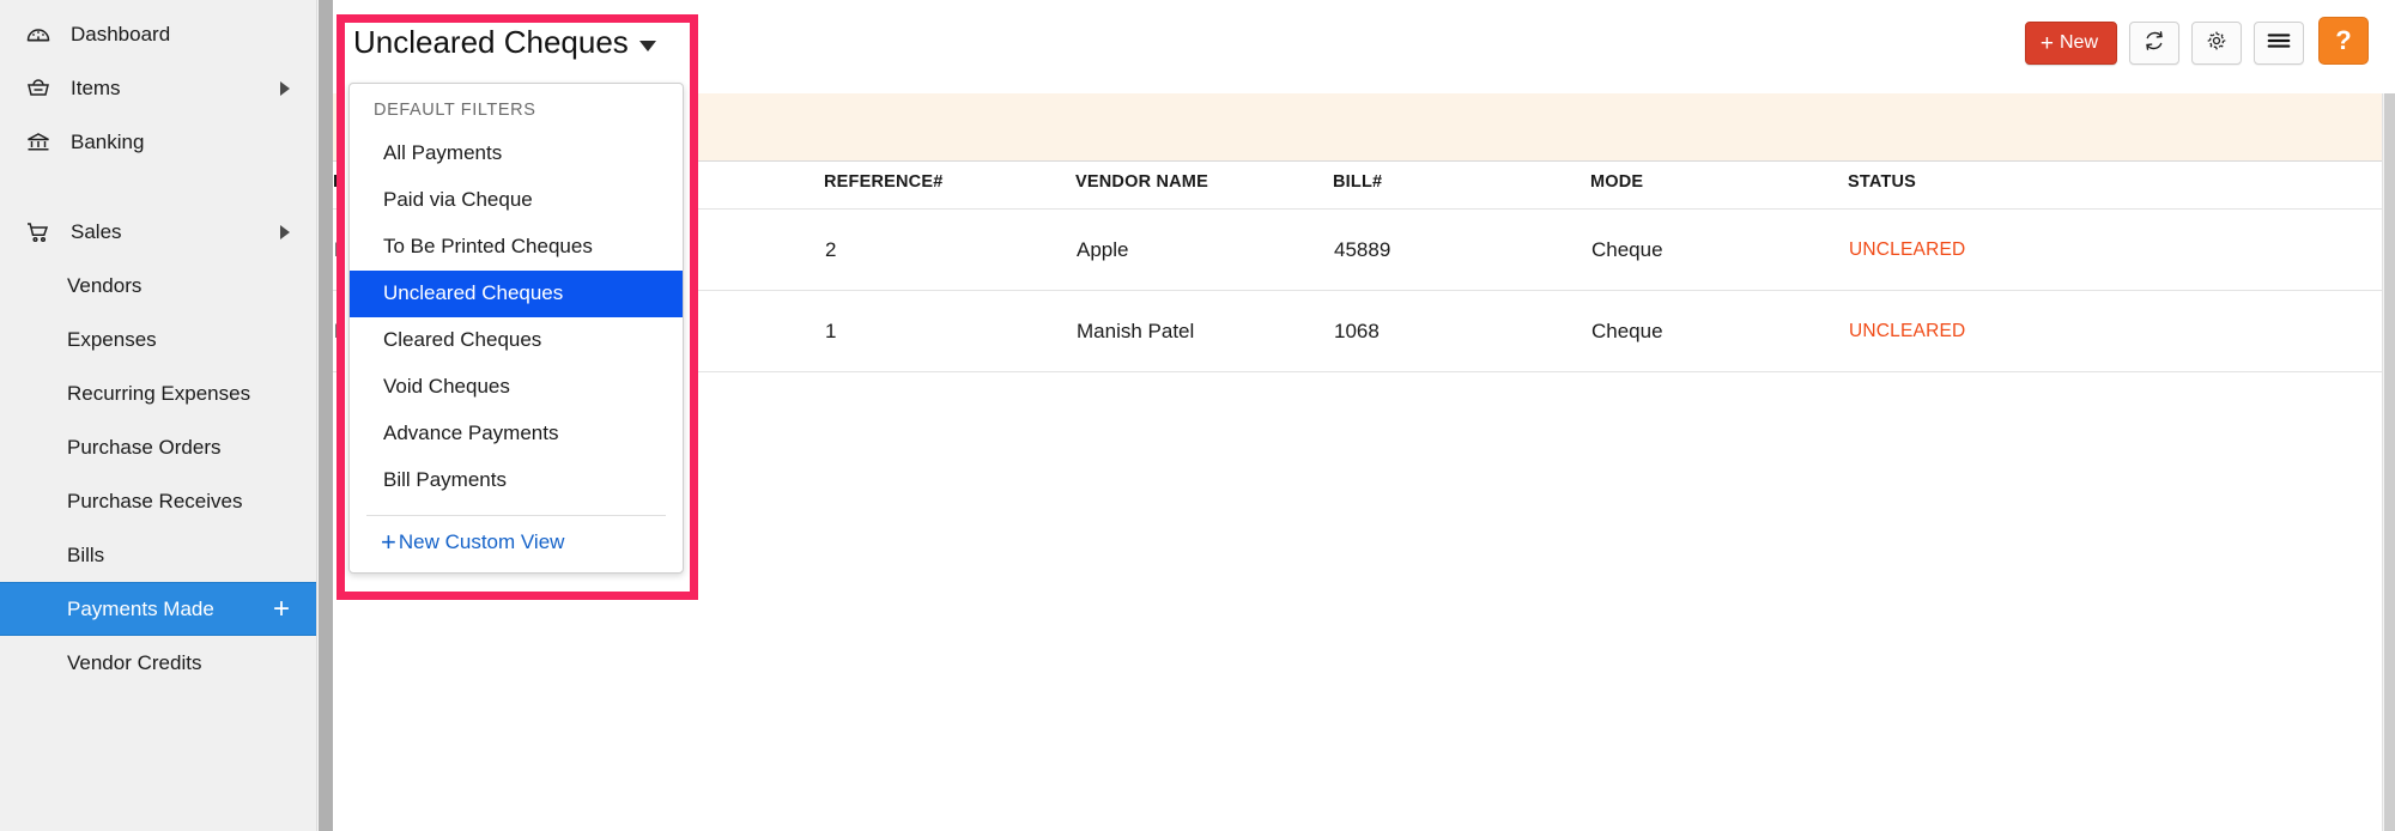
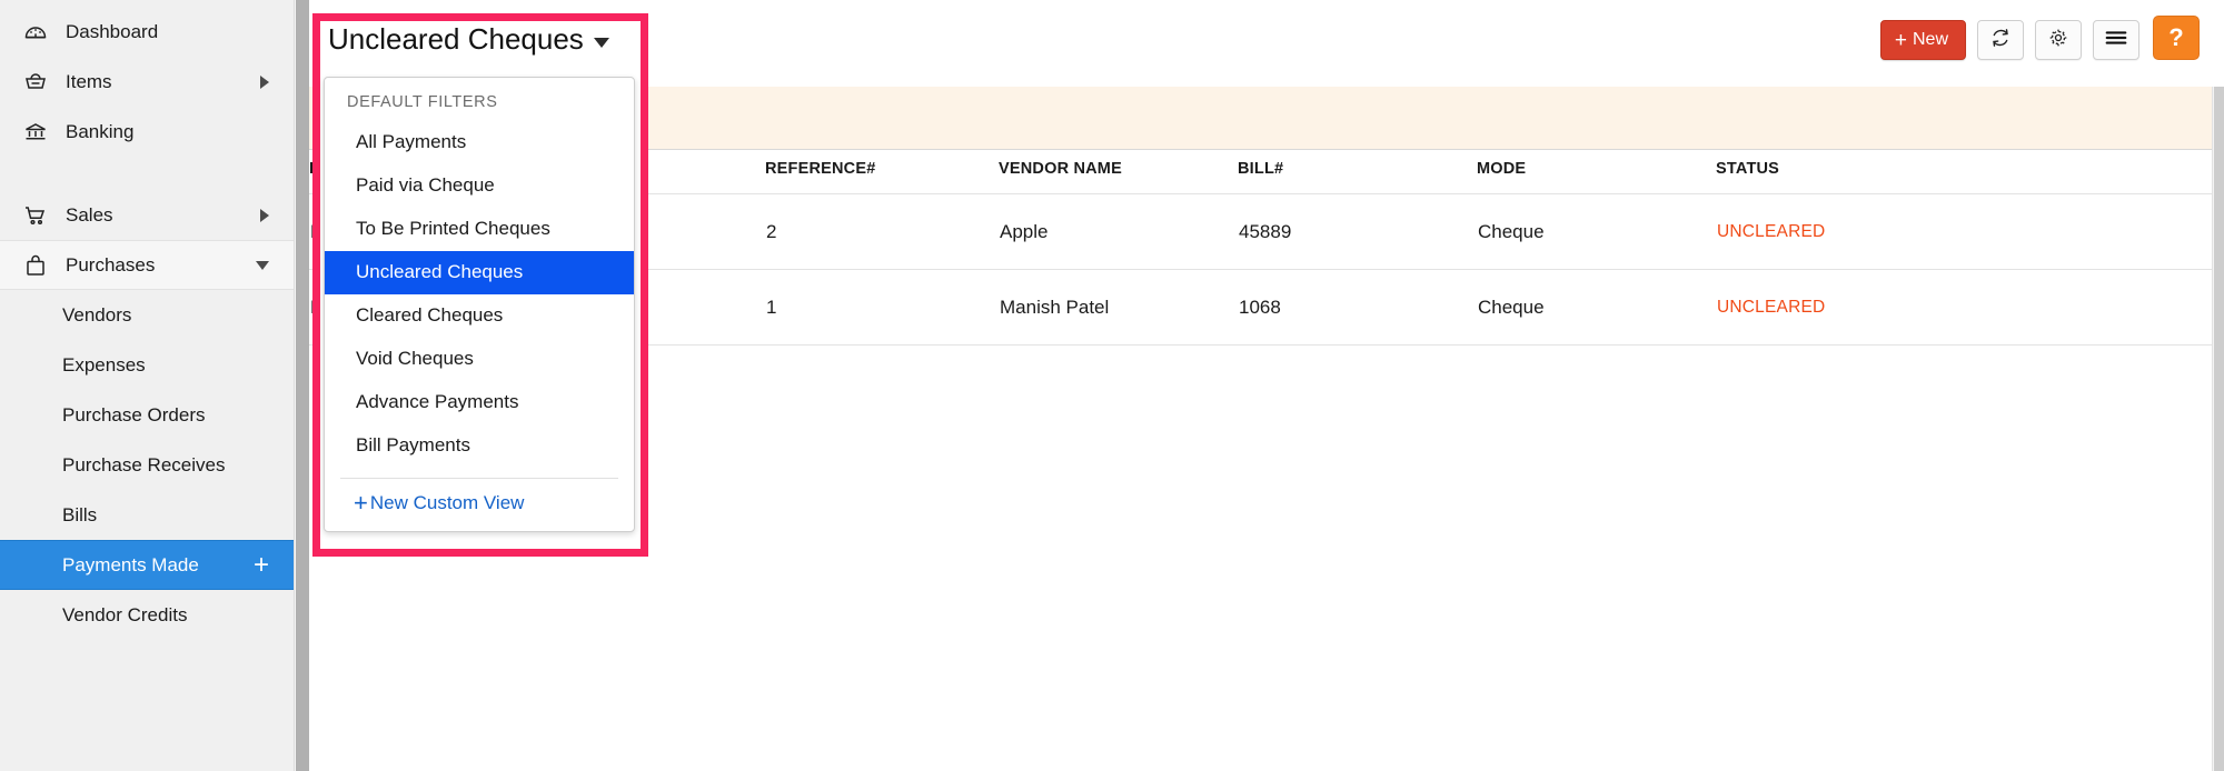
  Dashboard
  Items
  Banking
  Sales
+ Purchases
  Vendors
  Expenses
- Recurring Expenses
  Purchase Orders
  Purchase Receives
  Bills
  Payments Made
  +
  Vendor Credits
  +
  New
  ?
  		REFERENCE#	VENDOR NAME	BILL#	MODE	STATUS
  		1	Manish Patel	1068	Cheque	UNCLEARED
  Uncleared Cheques
  DEFAULT FILTERS
  All Payments
  Paid via Cheque
  To Be Printed Cheques
  Uncleared Cheques
  Cleared Cheques
  Void Cheques
  Advance Payments
  Bill Payments
  +
  New Custom View
